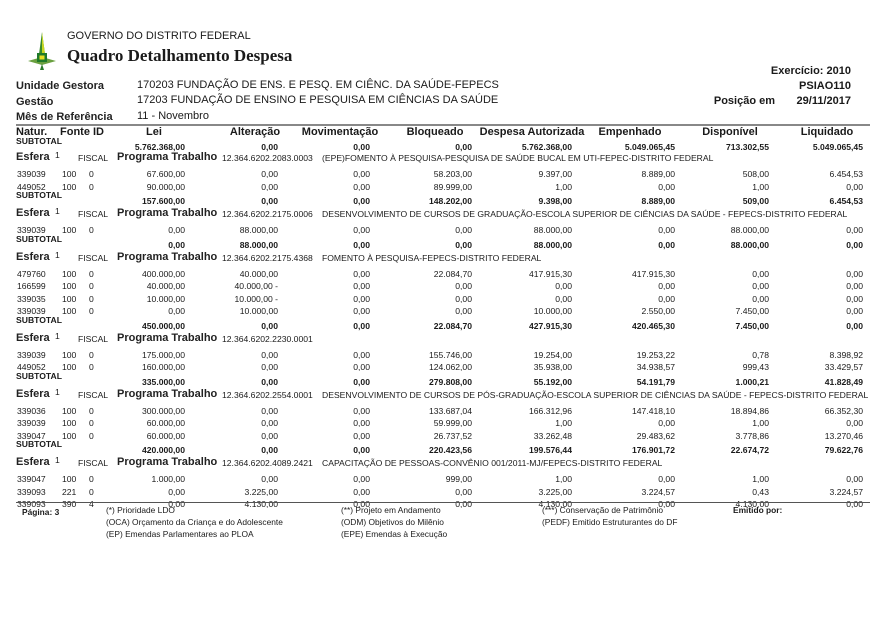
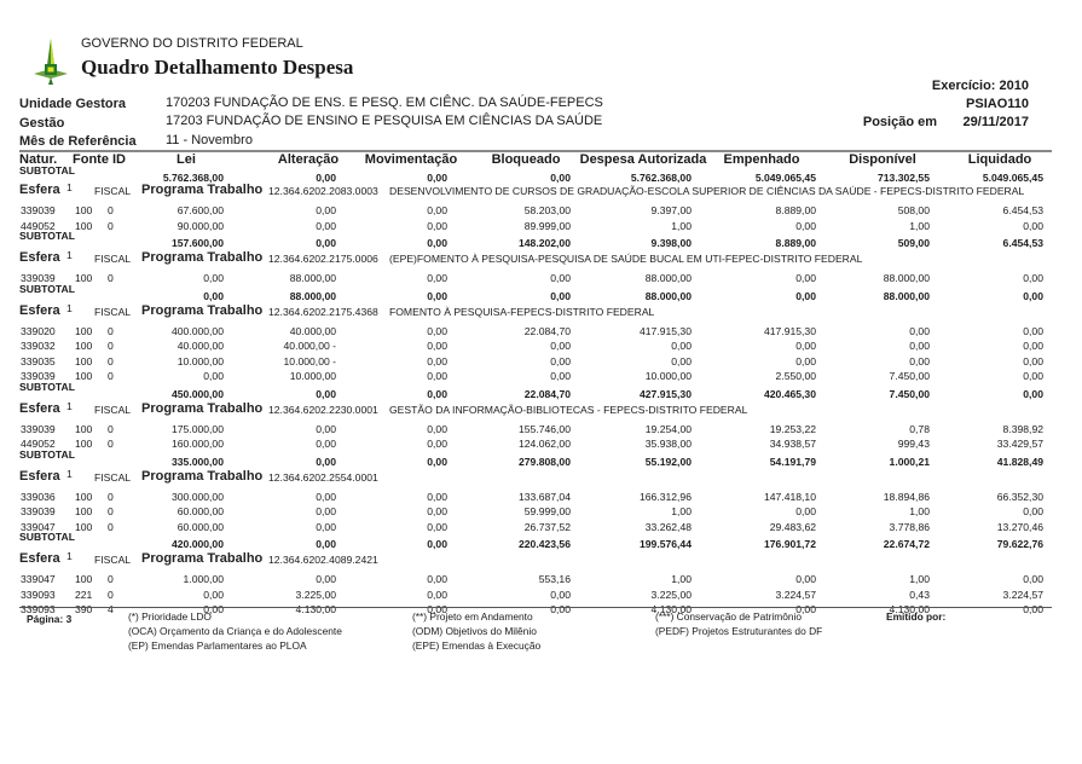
  GOVERNO DO DISTRITO FEDERAL
  Quadro Detalhamento Despesa
  Unidade Gestora
  170203 FUNDAÇÃO DE ENS. E PESQ. EM CIÊNC. DA SAÚDE-FEPECS
  Gestão
  17203 FUNDAÇÃO DE ENSINO E PESQUISA EM CIÊNCIAS DA SAÚDE
  Mês de Referência
  11 - Novembro
  Exercício: 2010
  PSIAO110
  Posição em
  29/11/2017
  Natur.
  Fonte ID
  Lei
  Alteração
  Movimentação
  Bloqueado
  Despesa Autorizada
  Empenhado
  Disponível
  Liquidado
  SUBTOTAL
  5.762.368,00
  0,00
  0,00
  0,00
  5.762.368,00
  5.049.065,45
  713.302,55
  5.049.065,45
  Esfera
  1
  FISCAL
  Programa Trabalho
  12.364.6202.2083.0003
- (EPE)FOMENTO À PESQUISA-PESQUISA DE SAÚDE BUCAL EM UTI-FEPEC-DISTRITO FEDERAL
+ DESENVOLVIMENTO DE CURSOS DE GRADUAÇÃO-ESCOLA SUPERIOR DE CIÊNCIAS DA SAÚDE - FEPECS-DISTRITO FEDERAL
  339039
  100
  0
  67.600,00
  0,00
  0,00
  58.203,00
  9.397,00
  8.889,00
  508,00
  6.454,53
  449052
  100
  0
  90.000,00
  0,00
  0,00
  89.999,00
  1,00
  0,00
  1,00
  0,00
  SUBTOTAL
  157.600,00
  0,00
  0,00
  148.202,00
  9.398,00
  8.889,00
  509,00
  6.454,53
  Esfera
  1
  FISCAL
  Programa Trabalho
  12.364.6202.2175.0006
- DESENVOLVIMENTO DE CURSOS DE GRADUAÇÃO-ESCOLA SUPERIOR DE CIÊNCIAS DA SAÚDE - FEPECS-DISTRITO FEDERAL
+ (EPE)FOMENTO À PESQUISA-PESQUISA DE SAÚDE BUCAL EM UTI-FEPEC-DISTRITO FEDERAL
  339039
  100
  0
  0,00
  88.000,00
  0,00
  0,00
  88.000,00
  0,00
  88.000,00
  0,00
  SUBTOTAL
  0,00
  88.000,00
  0,00
  0,00
  88.000,00
  0,00
  88.000,00
  0,00
  Esfera
  1
  FISCAL
  Programa Trabalho
  12.364.6202.2175.4368
  FOMENTO À PESQUISA-FEPECS-DISTRITO FEDERAL
- 479760
+ 339020
  100
  0
  400.000,00
  40.000,00
  0,00
  22.084,70
  417.915,30
  417.915,30
  0,00
  0,00
- 166599
+ 339032
  100
  0
  40.000,00
  40.000,00 -
  0,00
  0,00
  0,00
  0,00
  0,00
  0,00
  339035
  100
  0
  10.000,00
  10.000,00 -
  0,00
  0,00
  0,00
  0,00
  0,00
  0,00
  339039
  100
  0
  0,00
  10.000,00
  0,00
  0,00
  10.000,00
  2.550,00
  7.450,00
  0,00
  SUBTOTAL
  450.000,00
  0,00
  0,00
  22.084,70
  427.915,30
  420.465,30
  7.450,00
  0,00
  Esfera
  1
  FISCAL
  Programa Trabalho
  12.364.6202.2230.0001
+ GESTÃO DA INFORMAÇÃO-BIBLIOTECAS - FEPECS-DISTRITO FEDERAL
  339039
  100
  0
  175.000,00
  0,00
  0,00
  155.746,00
  19.254,00
  19.253,22
  0,78
  8.398,92
  449052
  100
  0
  160.000,00
  0,00
  0,00
  124.062,00
  35.938,00
  34.938,57
  999,43
  33.429,57
  SUBTOTAL
  335.000,00
  0,00
  0,00
  279.808,00
  55.192,00
  54.191,79
  1.000,21
  41.828,49
  Esfera
  1
  FISCAL
  Programa Trabalho
  12.364.6202.2554.0001
- DESENVOLVIMENTO DE CURSOS DE PÓS-GRADUAÇÃO-ESCOLA SUPERIOR DE CIÊNCIAS DA SAÚDE - FEPECS-DISTRITO FEDERAL
  339036
  100
  0
  300.000,00
  0,00
  0,00
  133.687,04
  166.312,96
  147.418,10
  18.894,86
  66.352,30
  339039
  100
  0
  60.000,00
  0,00
  0,00
  59.999,00
  1,00
  0,00
  1,00
  0,00
  339047
  100
  0
  60.000,00
  0,00
  0,00
  26.737,52
  33.262,48
  29.483,62
  3.778,86
  13.270,46
  SUBTOTAL
  420.000,00
  0,00
  0,00
  220.423,56
  199.576,44
  176.901,72
  22.674,72
  79.622,76
  Esfera
  1
  FISCAL
  Programa Trabalho
  12.364.6202.4089.2421
- CAPACITAÇÃO DE PESSOAS-CONVÊNIO 001/2011-MJ/FEPECS-DISTRITO FEDERAL
  339047
  100
  0
  1.000,00
  0,00
  0,00
- 999,00
+ 553,16
  1,00
  0,00
  1,00
  0,00
  339093
  221
  0
  0,00
  3.225,00
  0,00
  0,00
  3.225,00
  3.224,57
  0,43
  3.224,57
  339093
  390
  4
  0,00
  4.130,00
  0,00
  0,00
  4.130,00
  0,00
  4.130,00
  0,00
  Página: 3
  (*) Prioridade LDO
  (OCA) Orçamento da Criança e do Adolescente
  (EP) Emendas Parlamentares ao PLOA
  (**) Projeto em Andamento
  (ODM) Objetivos do Milênio
  (EPE) Emendas à Execução
  (***) Conservação de Patrimônio
- (PEDF) Emitido Estruturantes do DF
+ (PEDF) Projetos Estruturantes do DF
  Emitido por:
